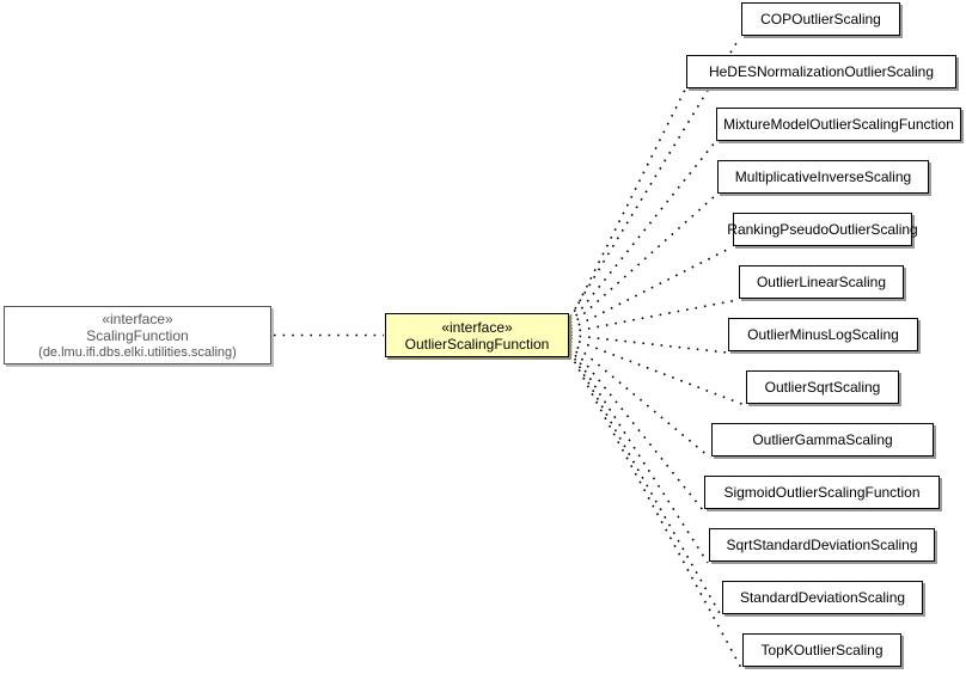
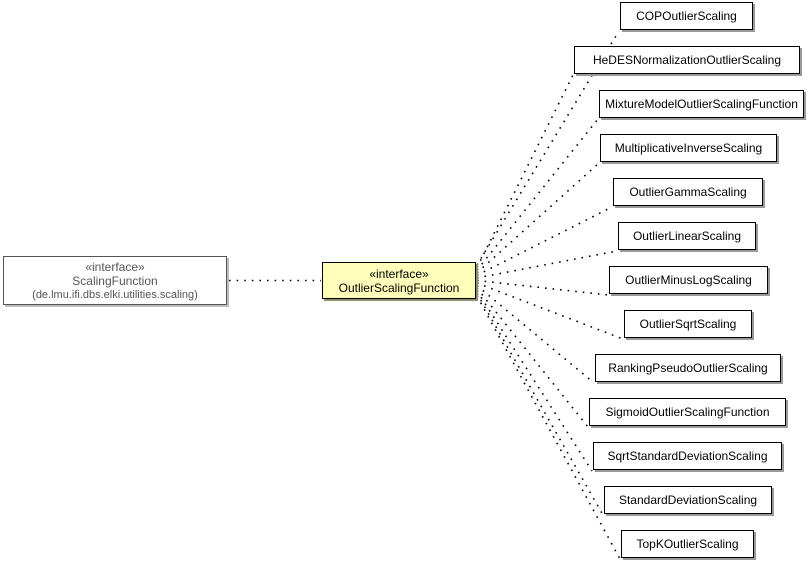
  «interface»
  ScalingFunction
  (de.lmu.ifi.dbs.elki.utilities.scaling)
  «interface»
  OutlierScalingFunction
  COPOutlierScaling
  HeDESNormalizationOutlierScaling
  MixtureModelOutlierScalingFunction
  MultiplicativeInverseScaling
- RankingPseudoOutlierScaling
+ OutlierGammaScaling
  OutlierLinearScaling
  OutlierMinusLogScaling
  OutlierSqrtScaling
- OutlierGammaScaling
+ RankingPseudoOutlierScaling
  SigmoidOutlierScalingFunction
  SqrtStandardDeviationScaling
  StandardDeviationScaling
  TopKOutlierScaling
